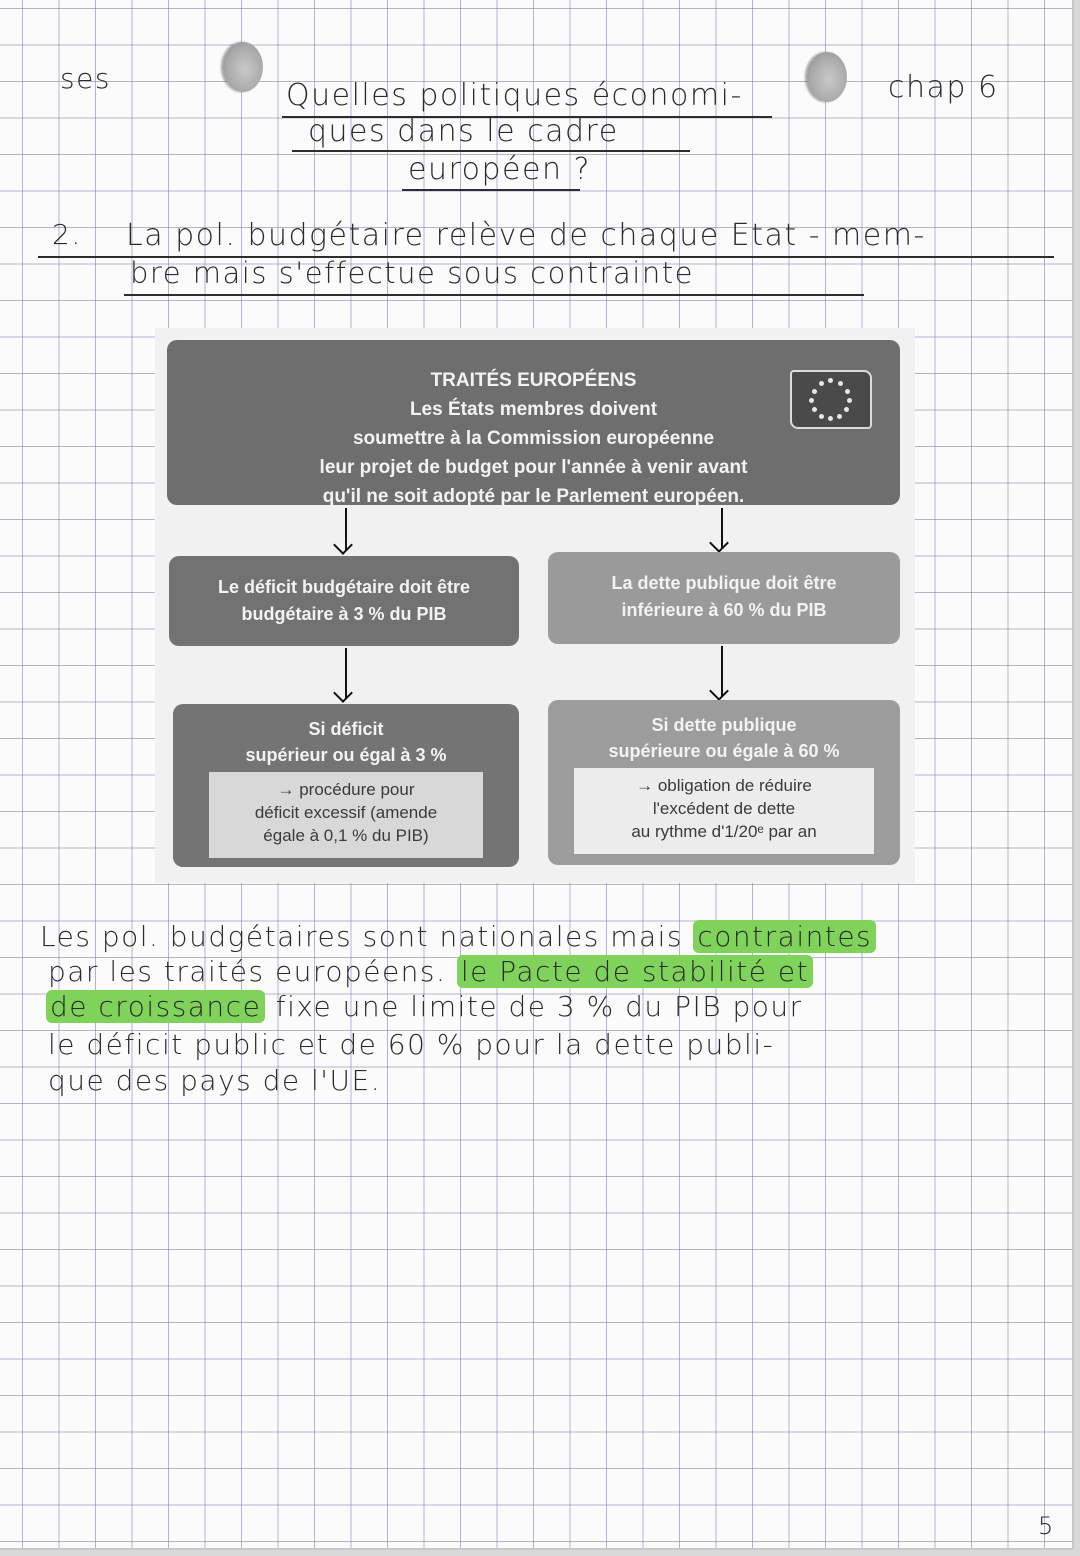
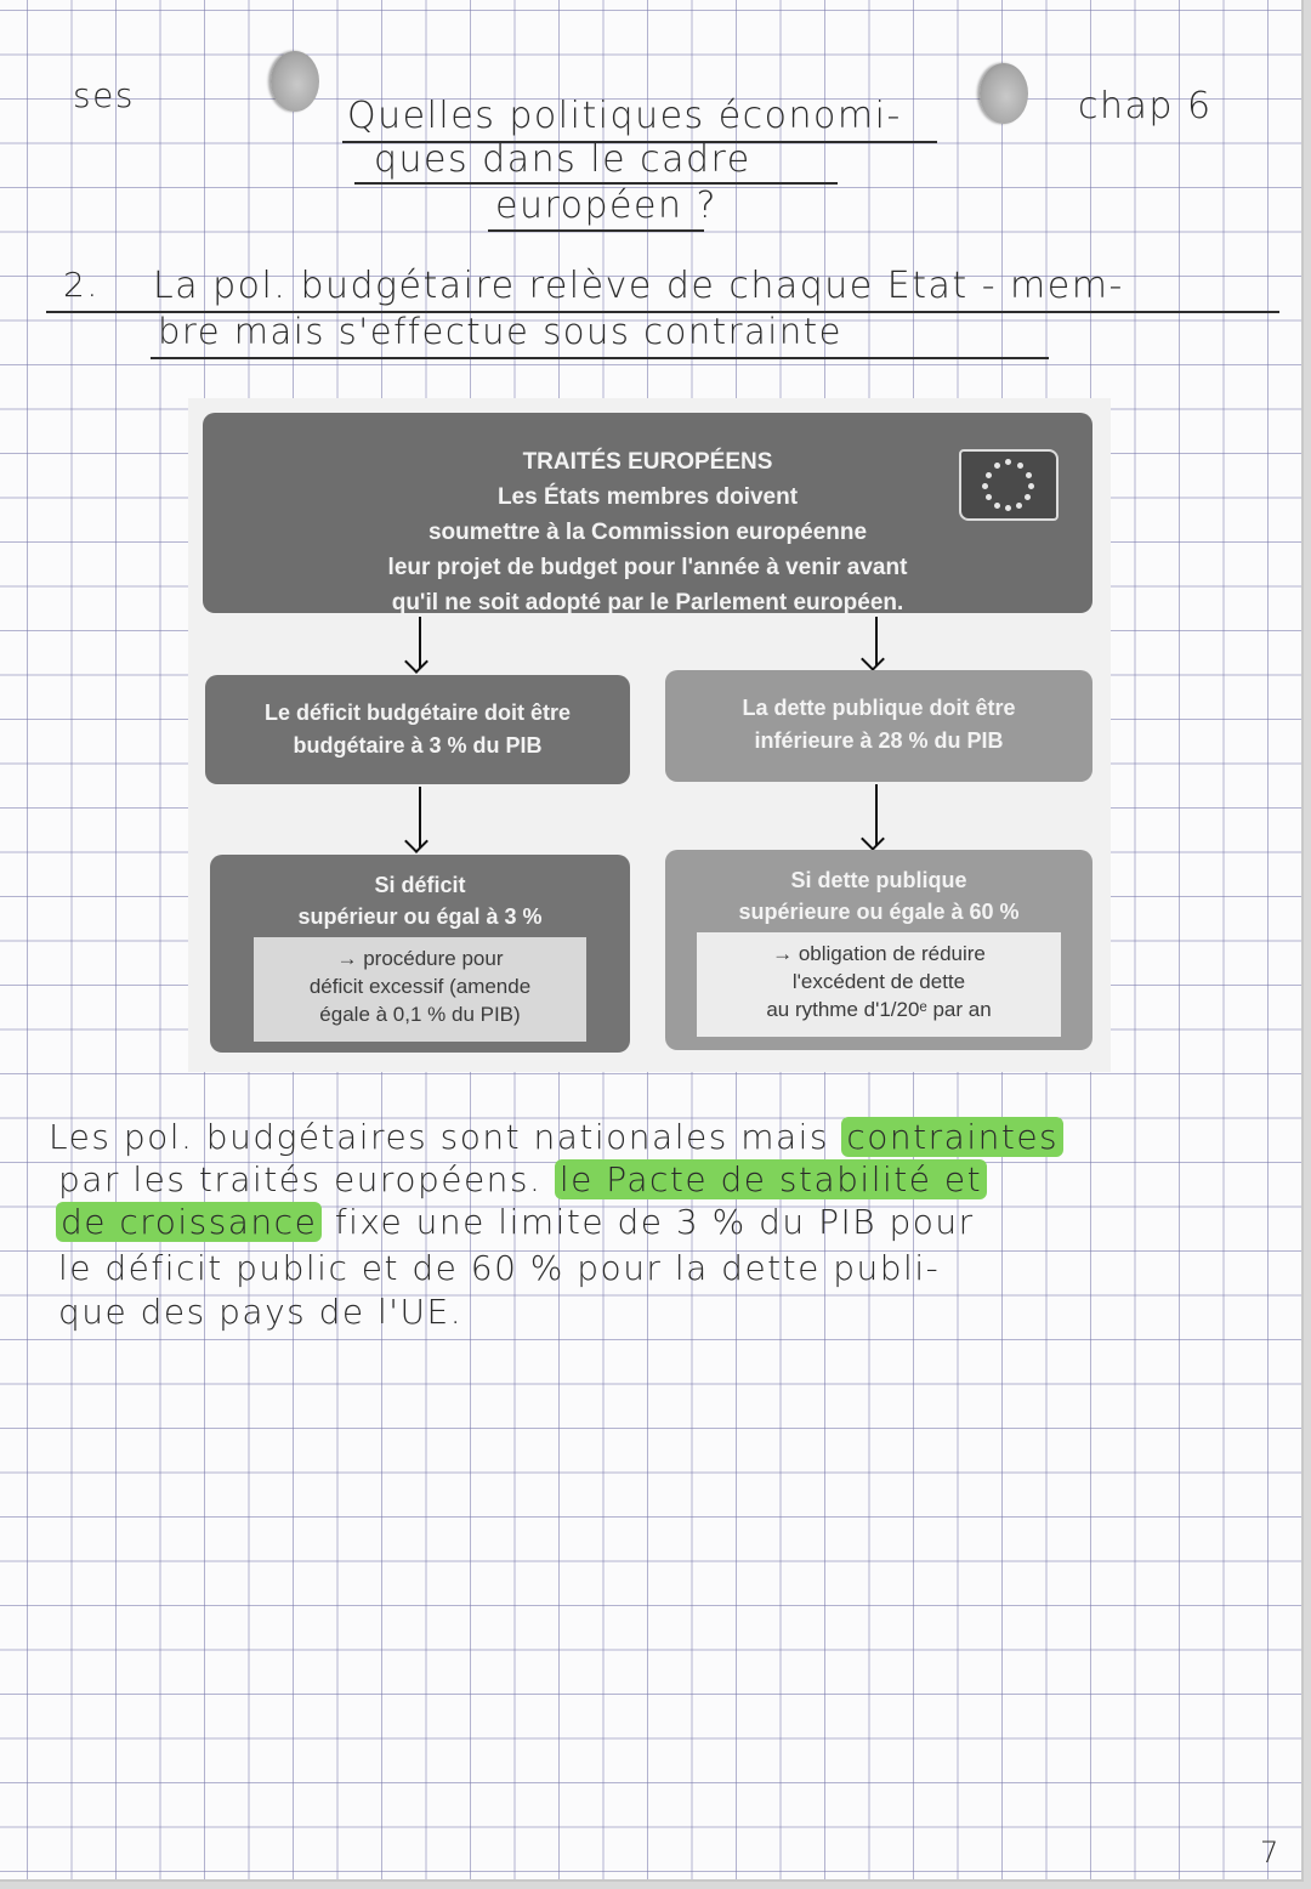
  ses
  chap 6
  Quelles politiques économi-
  ques dans le cadre
  européen ?
  2.
  La pol. budgétaire relève de chaque Etat - mem-
  bre mais s'effectue sous contrainte
  TRAITÉS EUROPÉENS
  Les États membres doivent
  soumettre à la Commission européenne
  leur projet de budget pour l'année à venir avant
  qu'il ne soit adopté par le Parlement européen.
  Le déficit budgétaire doit être
  budgétaire à 3 % du PIB
  La dette publique doit être
- inférieure à 60 % du PIB
+ inférieure à 28 % du PIB
  Si déficit
  supérieur ou égal à 3 %
  → procédure pour
  déficit excessif (amende
  égale à 0,1 % du PIB)
  Si dette publique
  supérieure ou égale à 60 %
  → obligation de réduire
  l'excédent de dette
  au rythme d'1/20ᵉ par an
  Les pol. budgétaires sont nationales mais contraintes
  par les traités européens. le Pacte de stabilité et
  de croissance fixe une limite de 3 % du PIB pour
  le déficit public et de 60 % pour la dette publi-
  que des pays de l'UE.
- 5
+ 7
